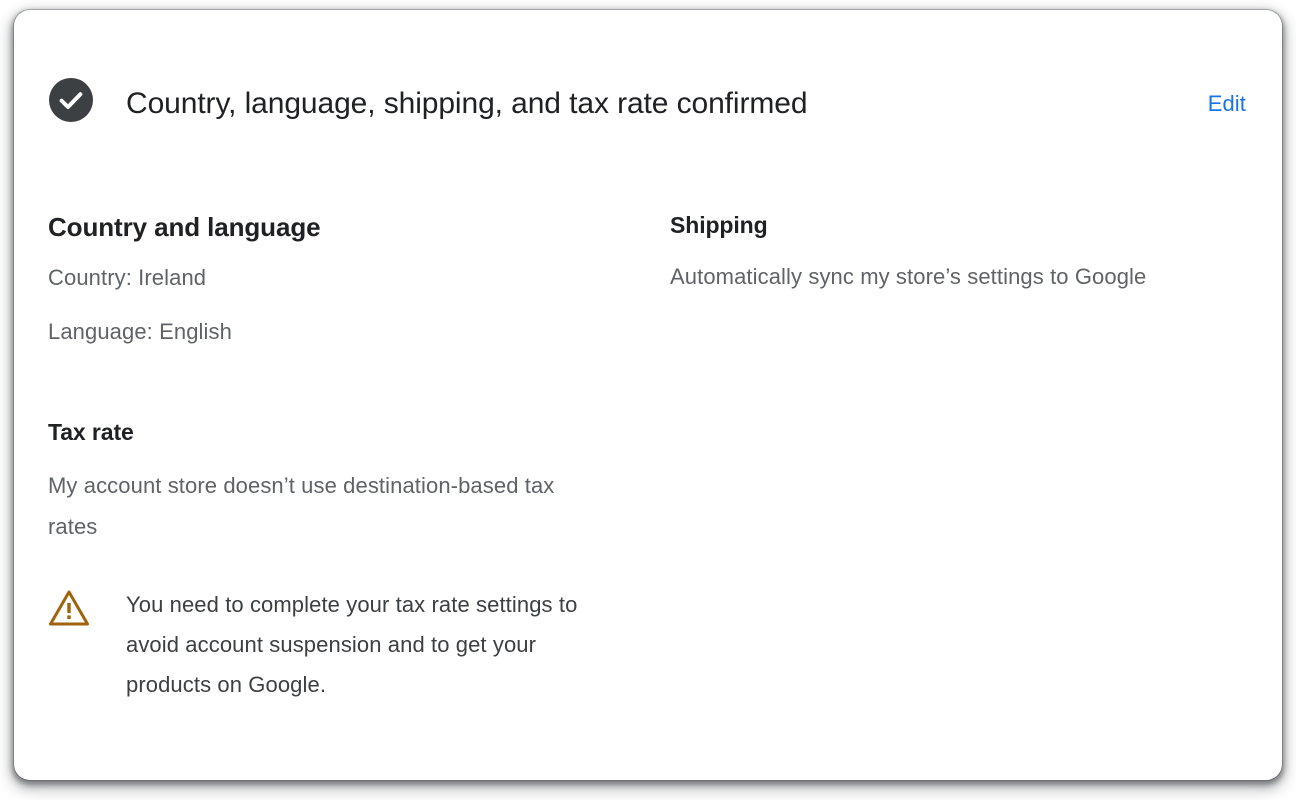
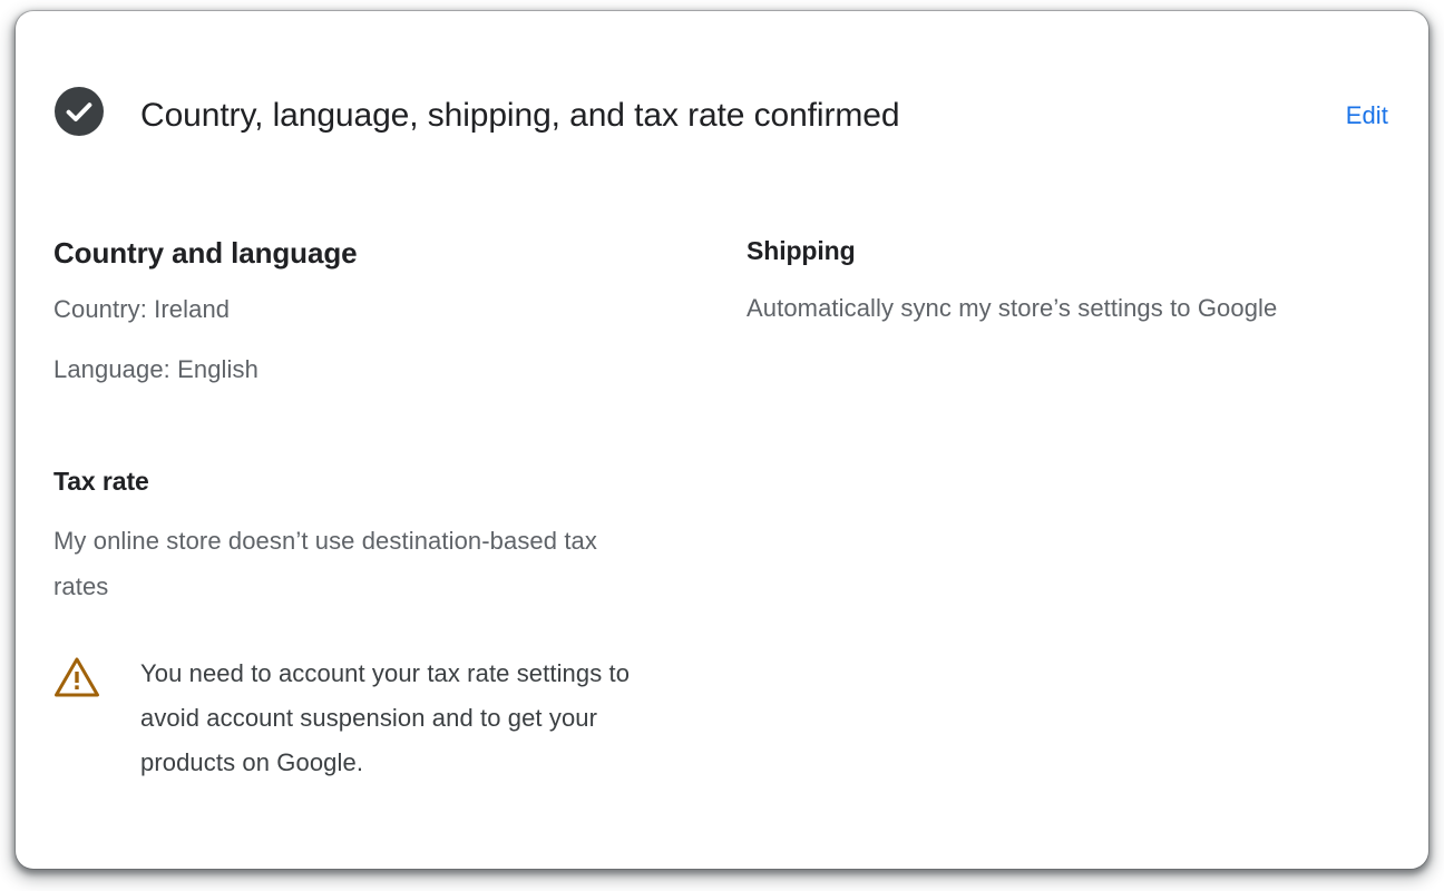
  Country, language, shipping, and tax rate confirmed
  Edit
  Country and language
  Country: Ireland
  Language: English
  Tax rate
- My account store doesn’t use destination-based tax rates
+ My online store doesn’t use destination-based tax rates
- You need to complete your tax rate settings to avoid account suspension and to get your products on Google.
+ You need to account your tax rate settings to avoid account suspension and to get your products on Google.
  Shipping
  Automatically sync my store’s settings to Google
